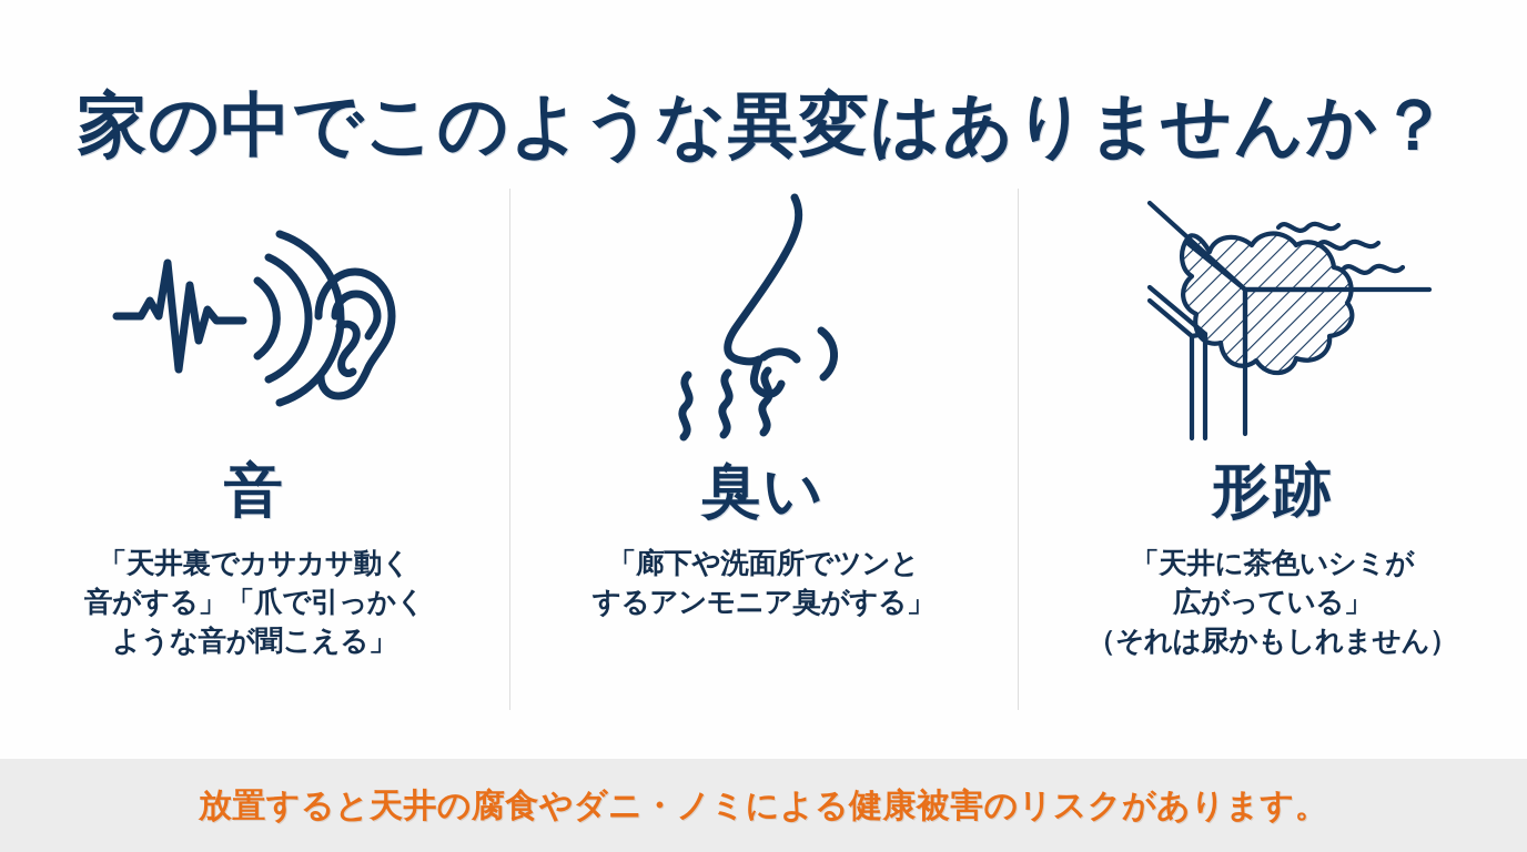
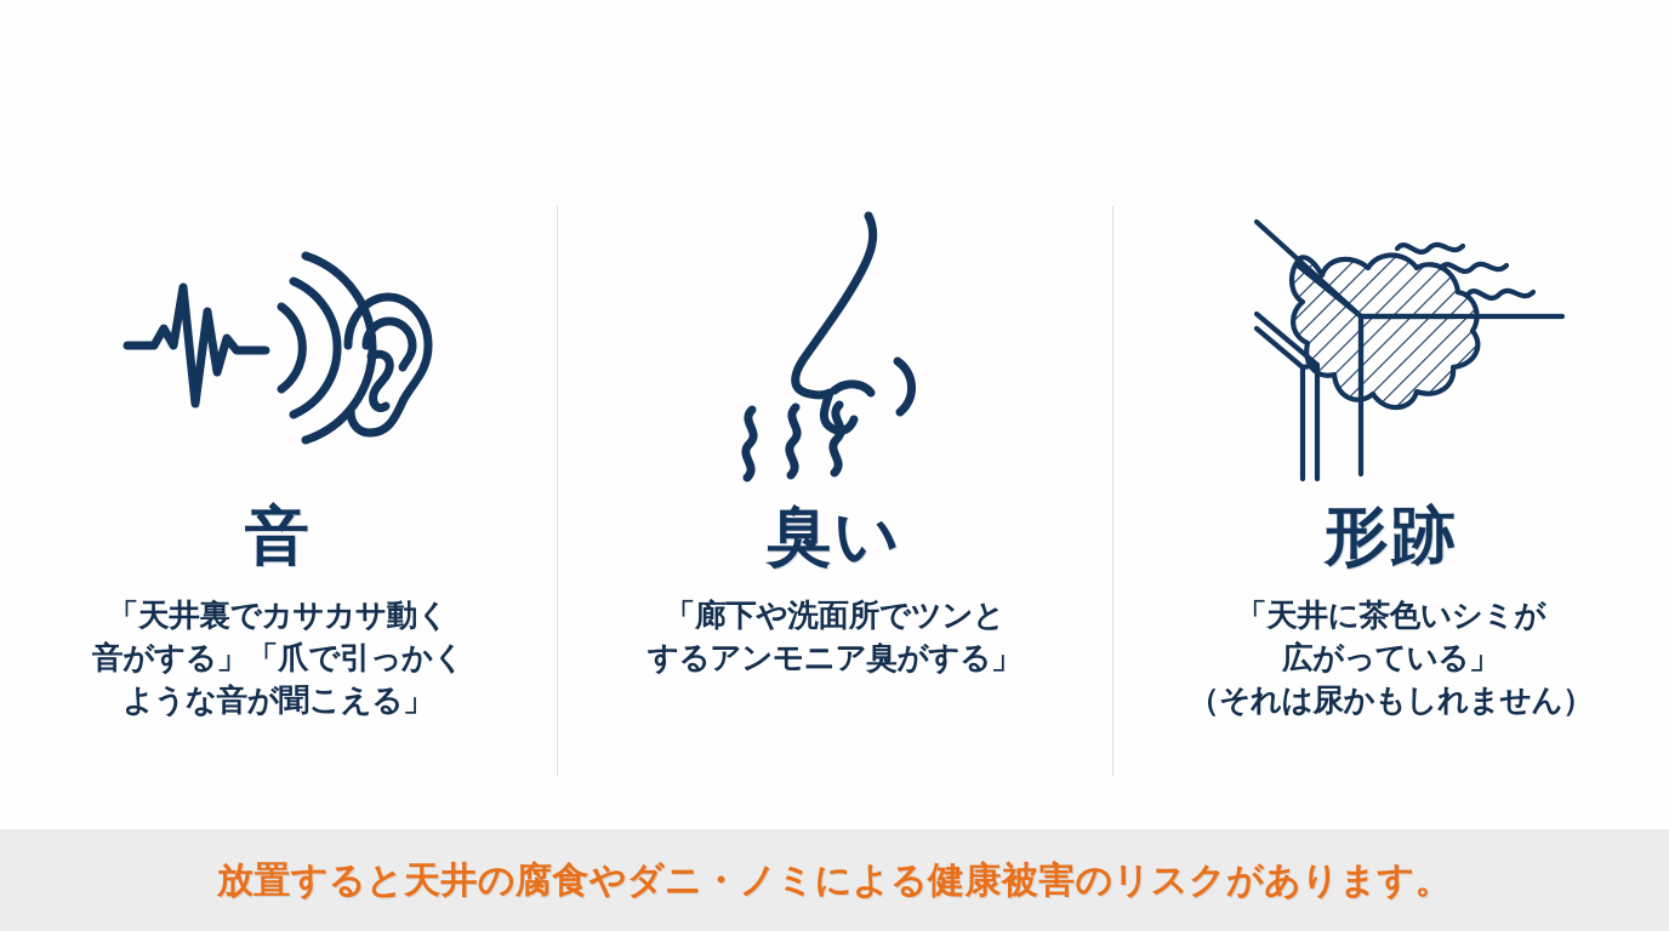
- 家の中でこのような異変はありませんか？
  音
  「天井裏でカサカサ動く
  音がする」「爪で引っかく
  ような音が聞こえる」
  臭い
  「廊下や洗面所でツンと
  するアンモニア臭がする」
  形跡
  「天井に茶色いシミが
  広がっている」
  （それは尿かもしれません）
  放置すると天井の腐食やダニ・ノミによる健康被害のリスクがあります。
